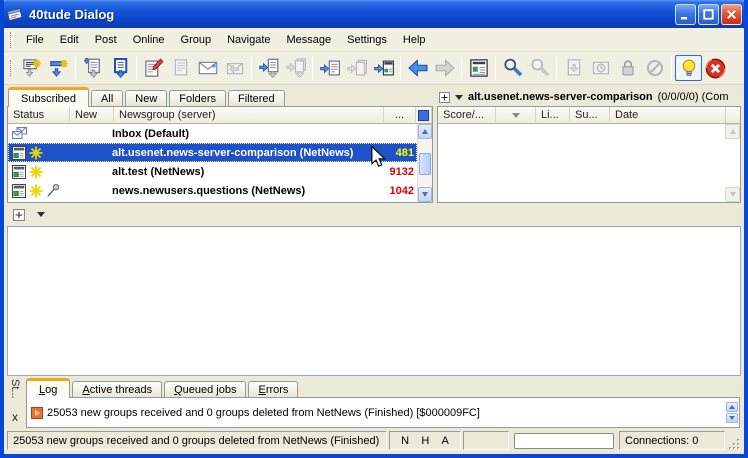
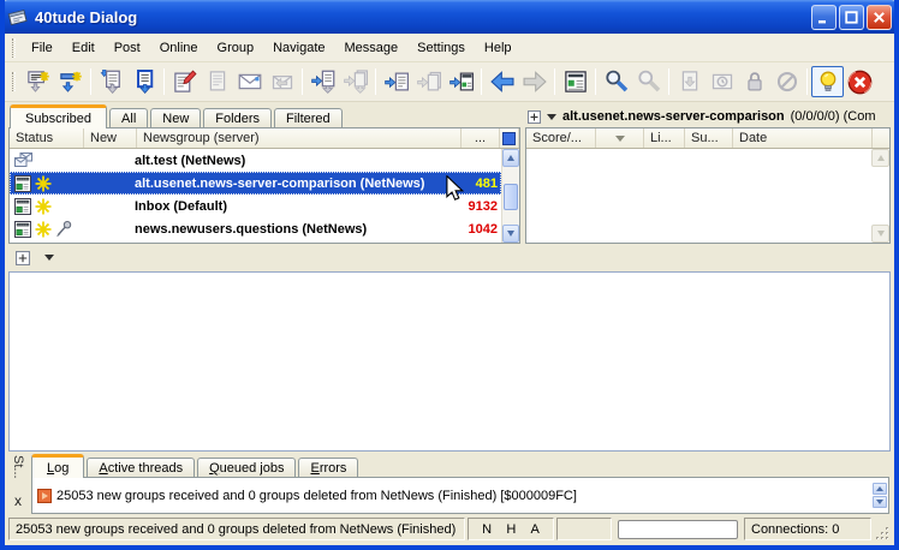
  40tude Dialog
  File
  Edit
  Post
  Online
  Group
  Navigate
  Message
  Settings
  Help
  Subscribed
  All
  New
  Folders
  Filtered
  Status
  New
  Newsgroup (server)
  ...
- Inbox (Default)
+ alt.test (NetNews)
  alt.usenet.news-server-comparison (NetNews)
  481
- alt.test (NetNews)
+ Inbox (Default)
  9132
  news.newusers.questions (NetNews)
  1042
  alt.usenet.news-server-comparison
  (0/0/0/0) (Com
  Score/...
  Li...
  Su...
  Date
  x
  L
  og
  A
  ctive threads
  Q
  ueued jobs
  E
  rrors
  25053 new groups received and 0 groups deleted from NetNews (Finished) [$000009FC]
  25053 new groups received and 0 groups deleted from NetNews (Finished)
  N
  H
  A
  Connections: 0
